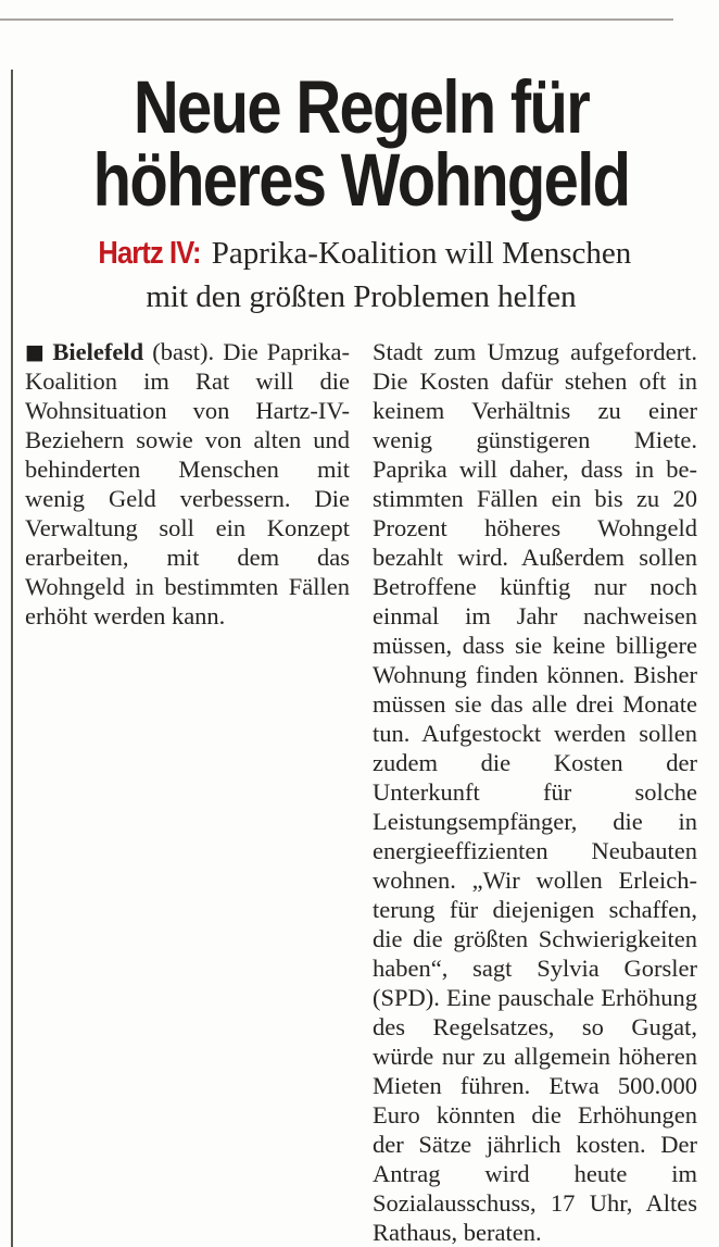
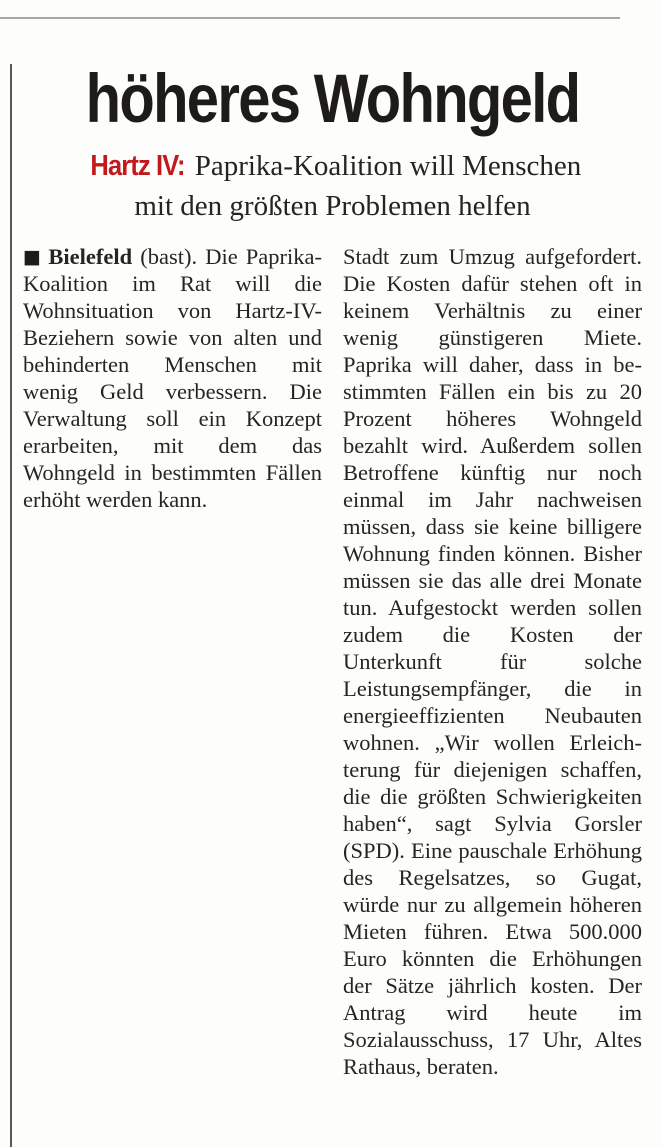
- Neue Regeln für
  höheres Wohngeld
  Hartz IV: Paprika-Koalition will Menschen
  mit den größten Problemen helfen
  ■ Bielefeld (bast). Die Papri­ka-Koalition im Rat will die Wohnsituation von Hartz-IV-Beziehern sowie von alten und behinderten Menschen mit wenig Geld verbessern. Die Verwaltung soll ein Konzept erarbeiten, mit dem das Wohngeld in bestimmten Fäl­len erhöht werden kann.
  Stadt zum Umzug aufgefor­dert. Die Kosten dafür stehen oft in keinem Verhältnis zu ei­ner wenig günstigeren Miete. Paprika will daher, dass in be­stimmten Fällen ein bis zu 20 Prozent höheres Wohngeld bezahlt wird. Außerdem sol­len Betroffene künftig nur noch einmal im Jahr nachweisen müssen, dass sie keine billi­gere Wohnung finden kön­nen. Bisher müssen sie das al­le drei Monate tun. Aufge­stockt werden sollen zudem die Kosten der Unterkunft für sol­che Leistungsempfänger, die in energieeffizienten Neubauten wohnen. „Wir wollen Erleich­terung für diejenigen schaf­fen, die die größten Schwie­rigkeiten haben“, sagt Sylvia Gorsler (SPD). Eine pauschale Erhöhung des Regelsatzes, so Gugat, würde nur zu allge­mein höheren Mieten führen. Etwa 500.000 Euro könnten die Erhöhungen der Sätze jährlich kosten. Der Antrag wird heu­te im Sozialausschuss, 17 Uhr, Altes Rathaus, beraten.
